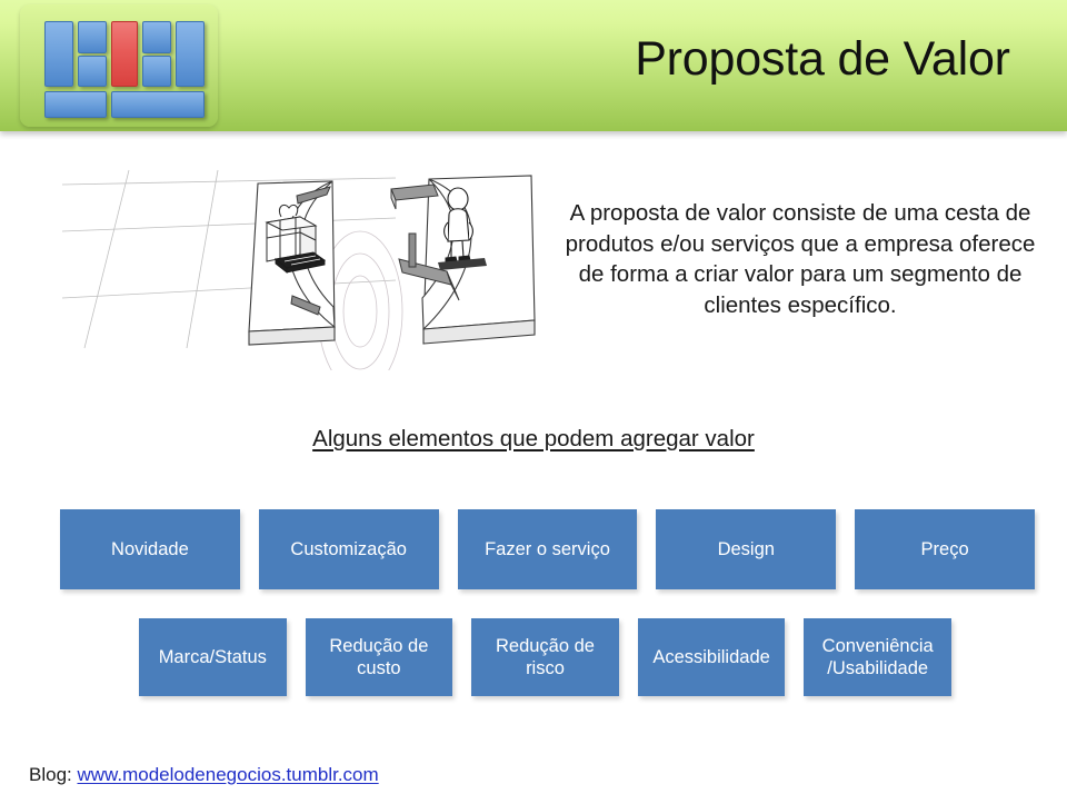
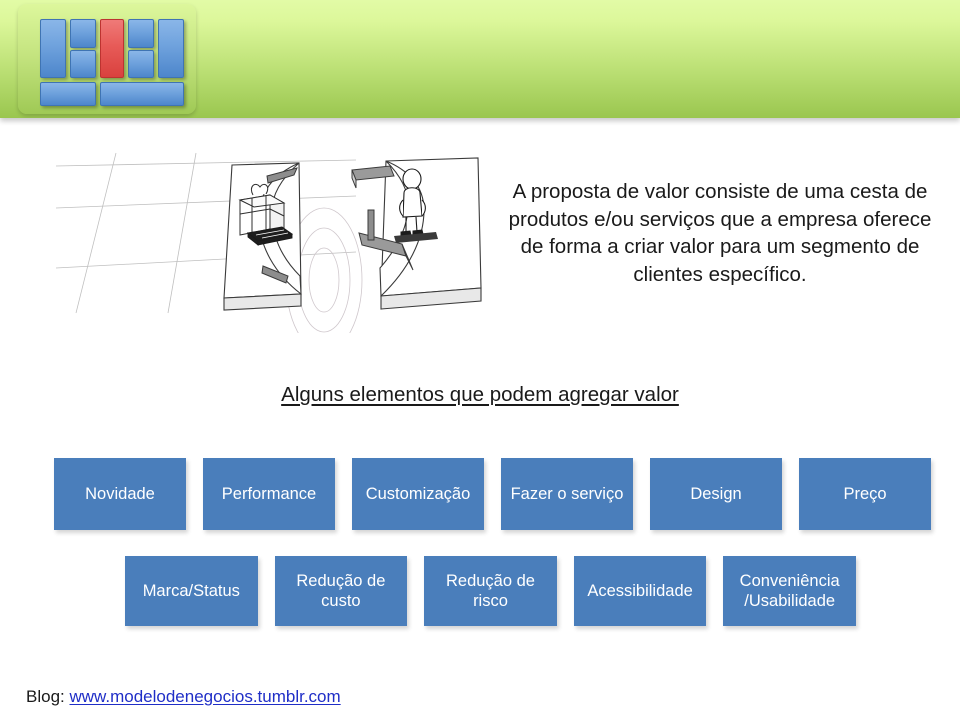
- Proposta de Valor
  A proposta de valor consiste de uma cesta de produtos e/ou serviços que a empresa oferece de forma a criar valor para um segmento de clientes específico.
  Alguns elementos que podem agregar valor
  Novidade
+ Performance
  Customização
  Fazer o serviço
  Design
  Preço
  Marca/Status
  Redução de custo
  Redução de risco
  Acessibilidade
  Conveniência /Usabilidade
  Blog: www.modelodenegocios.tumblr.com
